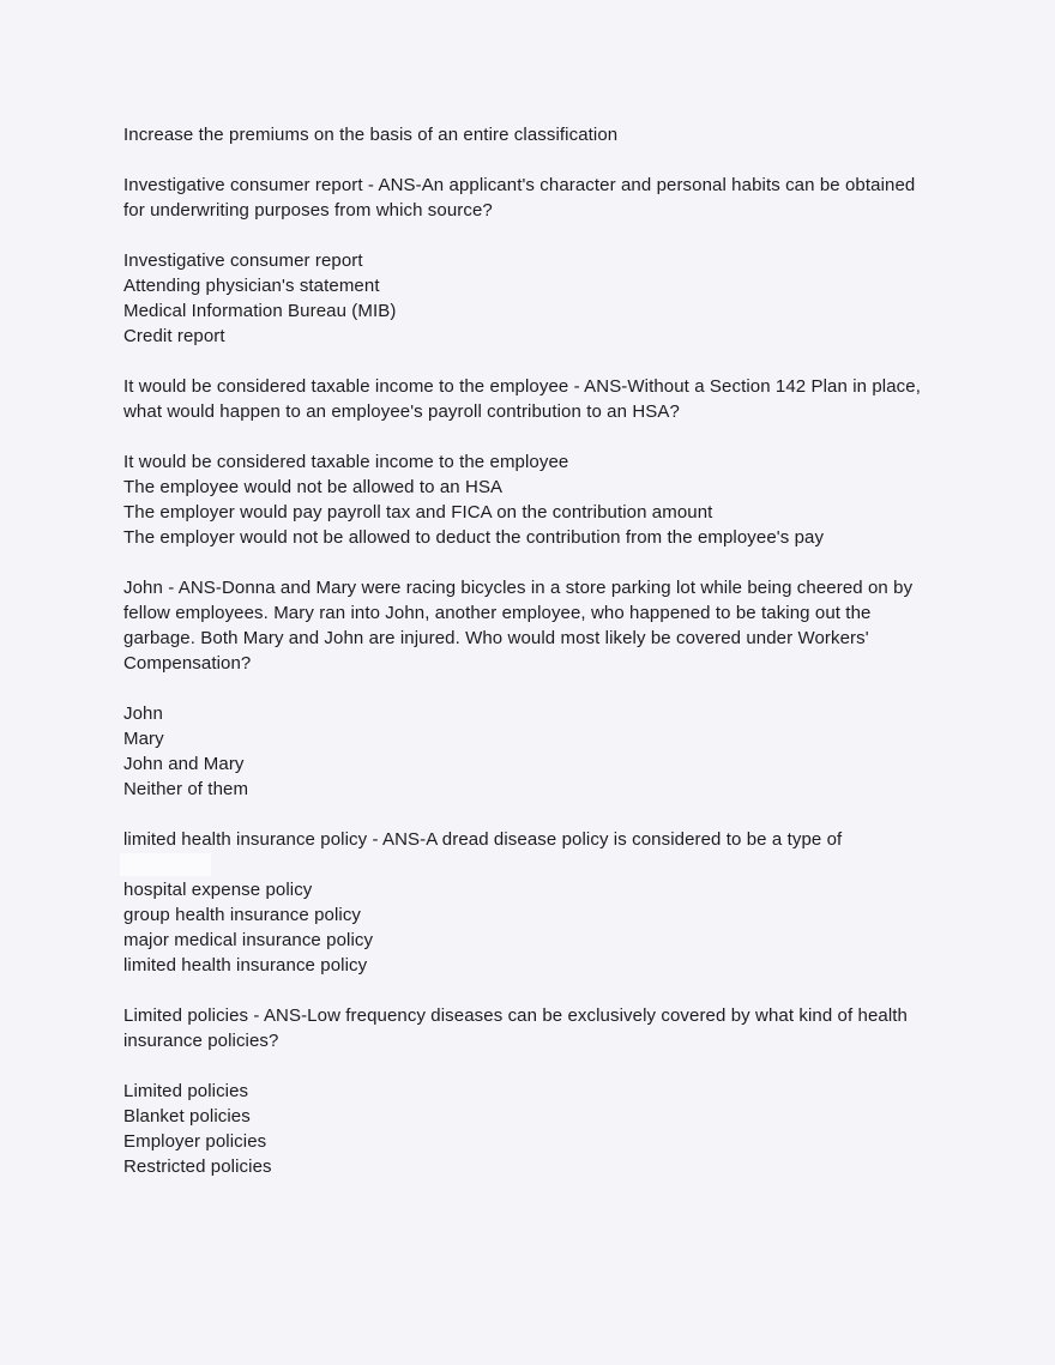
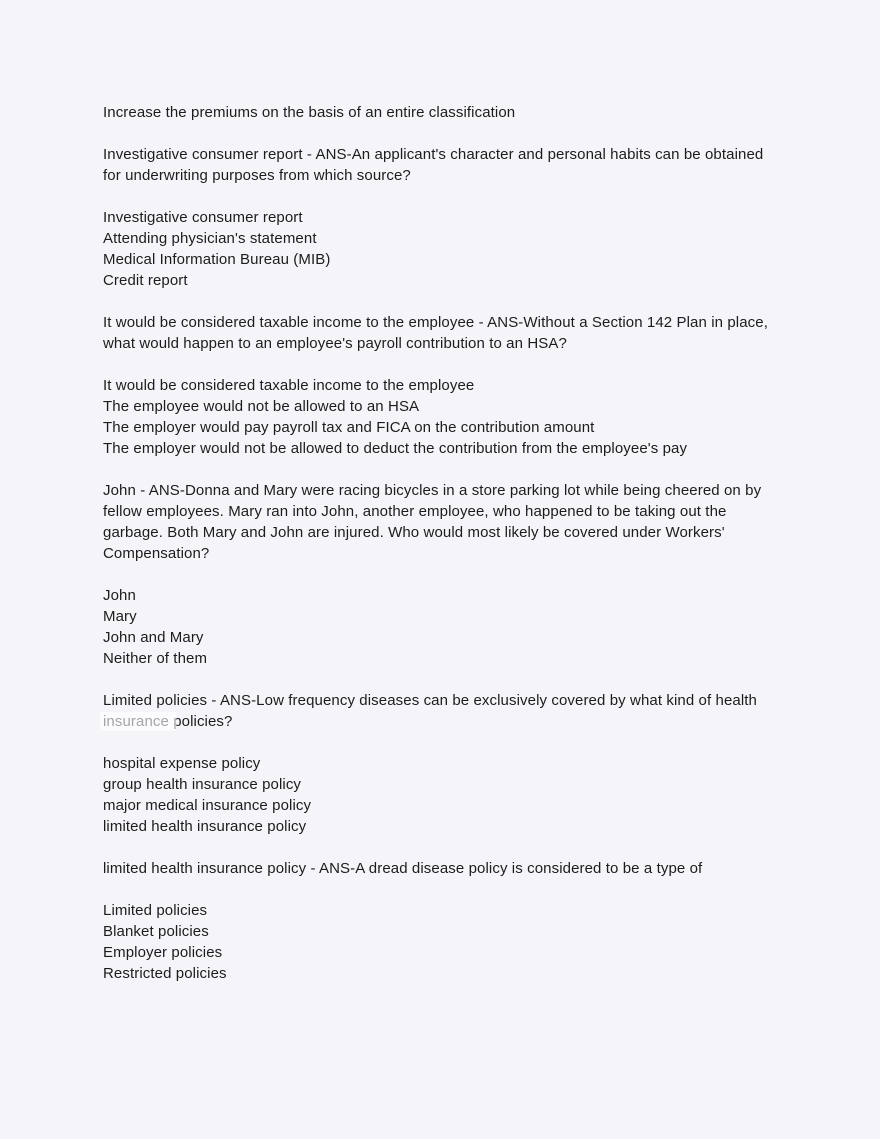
  Increase the premiums on the basis of an entire classification
  Investigative consumer report - ANS-An applicant's character and personal habits can be obtained for underwriting purposes from which source?
  Investigative consumer report
  Attending physician's statement
  Medical Information Bureau (MIB)
  Credit report
  It would be considered taxable income to the employee - ANS-Without a Section 142 Plan in place, what would happen to an employee's payroll contribution to an HSA?
  It would be considered taxable income to the employee
  The employee would not be allowed to an HSA
  The employer would pay payroll tax and FICA on the contribution amount
  The employer would not be allowed to deduct the contribution from the employee's pay
  John - ANS-Donna and Mary were racing bicycles in a store parking lot while being cheered on by fellow employees. Mary ran into John, another employee, who happened to be taking out the garbage. Both Mary and John are injured. Who would most likely be covered under Workers' Compensation?
  John
  Mary
  John and Mary
  Neither of them
- limited health insurance policy - ANS-A dread disease policy is considered to be a type of
+ Limited policies - ANS-Low frequency diseases can be exclusively covered by what kind of health insurance policies?
  hospital expense policy
  group health insurance policy
  major medical insurance policy
  limited health insurance policy
- Limited policies - ANS-Low frequency diseases can be exclusively covered by what kind of health insurance policies?
+ limited health insurance policy - ANS-A dread disease policy is considered to be a type of
  Limited policies
  Blanket policies
  Employer policies
  Restricted policies
